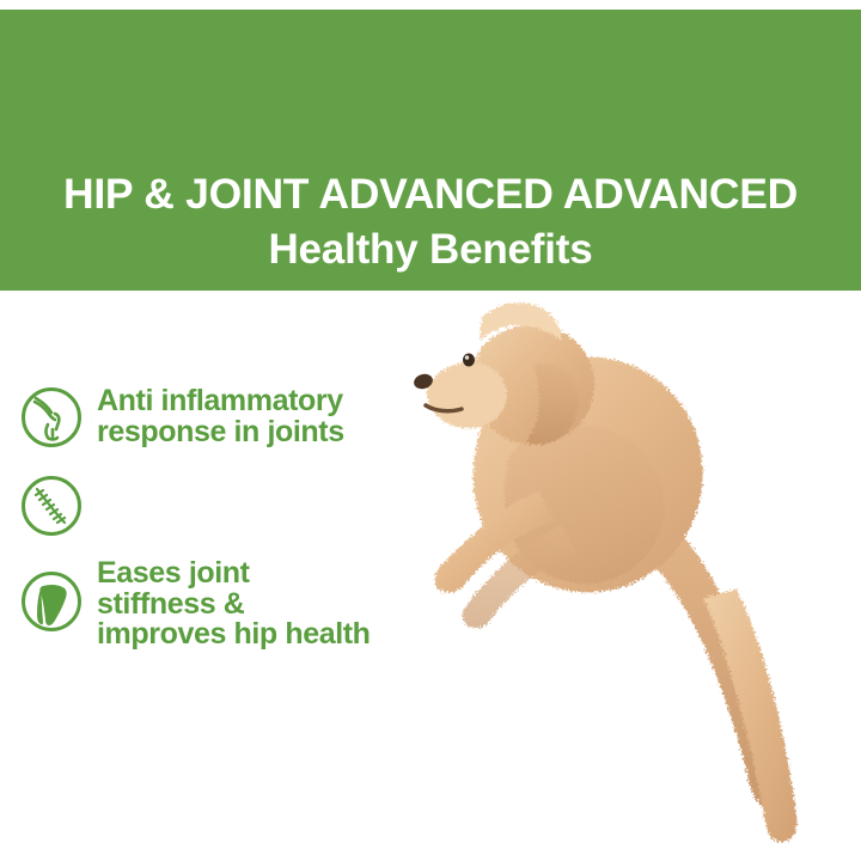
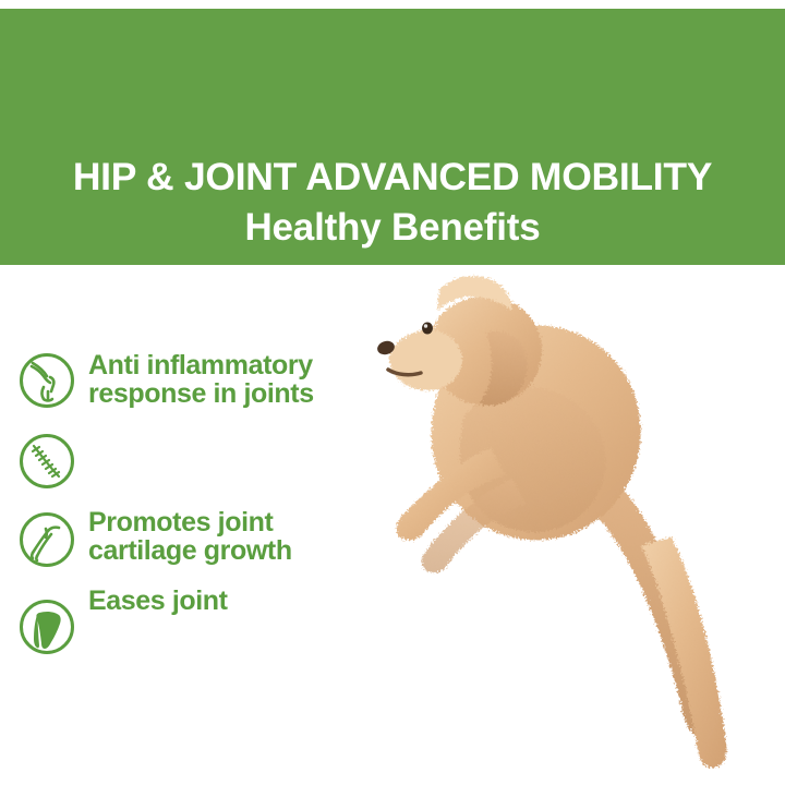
- HIP & JOINT ADVANCED ADVANCED
+ HIP & JOINT ADVANCED MOBILITY
  Healthy Benefits
  Anti inflammatory
  response in joints
+ Promotes joint
+ cartilage growth
  Eases joint
- stiffness &
- improves hip health
